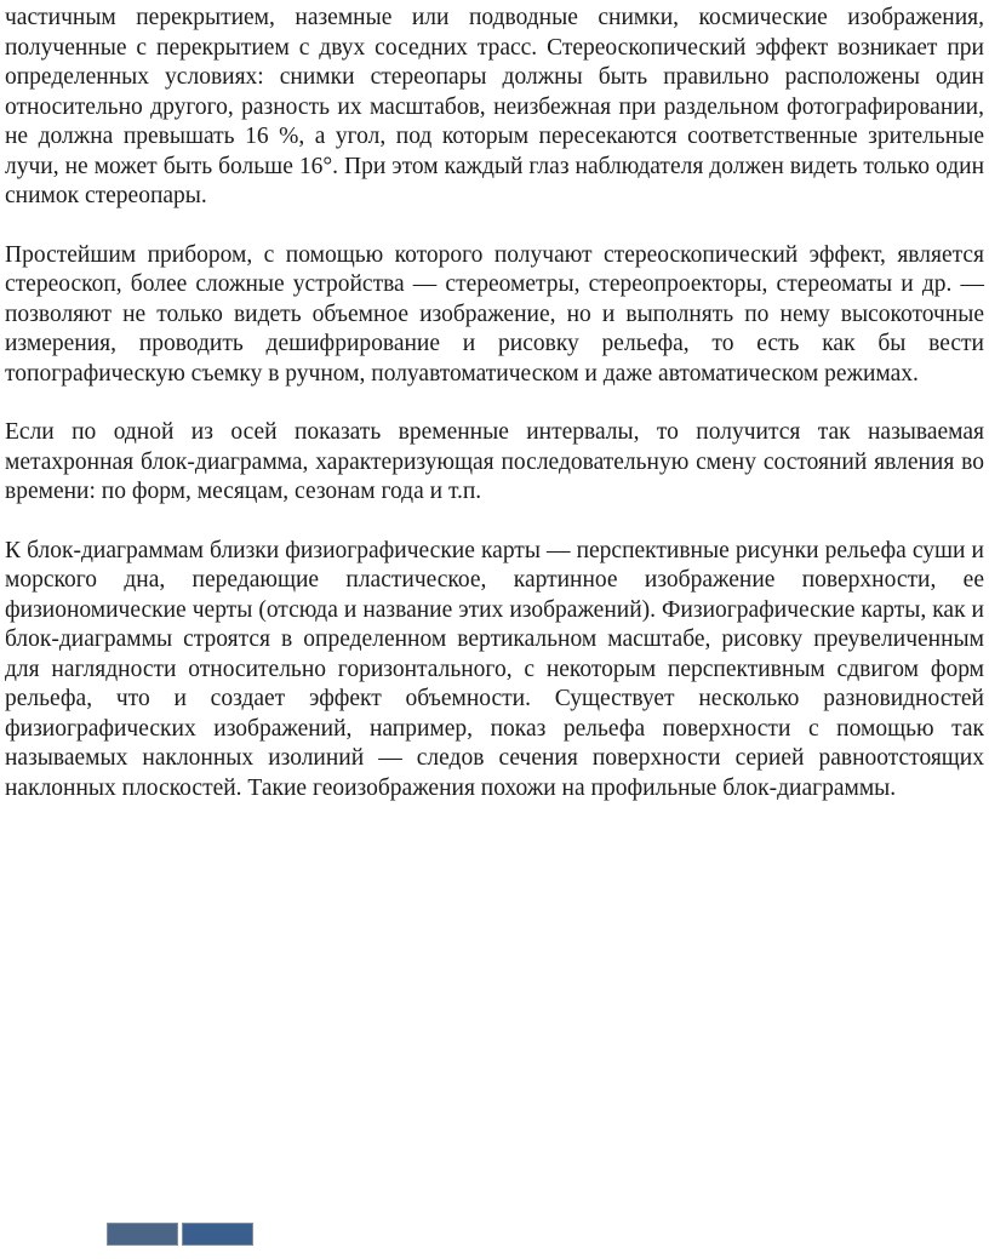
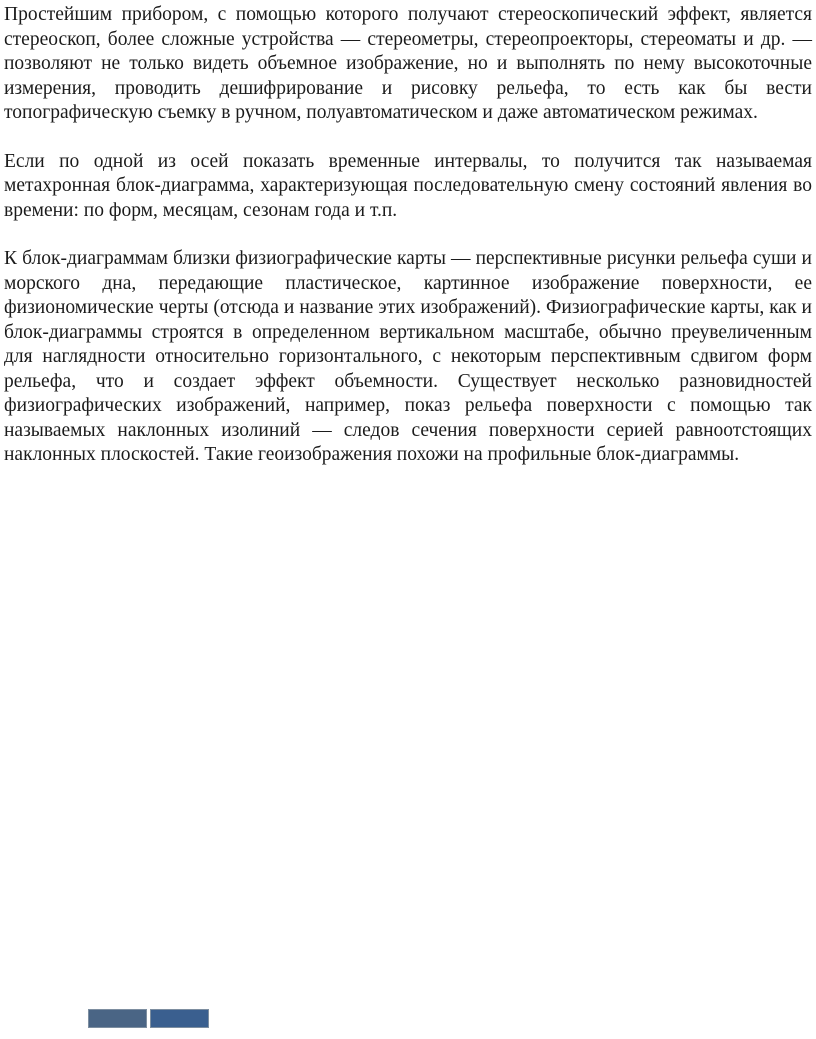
- частичным перекрытием, наземные или подводные снимки, космические изображения, полученные с перекрытием с двух соседних трасс. Стереоскопический эффект возникает при определенных условиях: снимки стереопары должны быть правильно расположены один относительно другого, разность их масштабов, неизбежная при раздельном фотографировании, не должна превышать 16 %, а угол, под которым пересекаются соответственные зрительные лучи, не может быть больше 16°. При этом каждый глаз наблюдателя должен видеть только один снимок стереопары.
  Простейшим прибором, с помощью которого получают стереоскопический эффект, является стереоскоп, более сложные устройства — стереометры, стереопроекторы, стереоматы и др. — позволяют не только видеть объемное изображение, но и выполнять по нему высокоточные измерения, проводить дешифрирование и рисовку рельефа, то есть как бы вести топографическую съемку в ручном, полуавтоматическом и даже автоматическом режимах.
  Если по одной из осей показать временные интервалы, то получится так называемая метахронная блок-диаграмма, характеризующая последовательную смену состояний явления во времени: по форм, месяцам, сезонам года и т.п.
- К блок-диаграммам близки физиографические карты — перспективные рисунки рельефа суши и морского дна, передающие пластическое, картинное изображение поверхности, ее физиономические черты (отсюда и название этих изображений). Физиографические карты, как и блок-диаграммы строятся в определенном вертикальном масштабе, рисовку преувеличенным для наглядности относительно горизонтального, с некоторым перспективным сдвигом форм рельефа, что и создает эффект объемности. Существует несколько разновидностей физиографических изображений, например, показ рельефа поверхности с помощью так называемых наклонных изолиний — следов сечения поверхности серией равноотстоящих наклонных плоскостей. Такие геоизображения похожи на профильные блок-диаграммы.
+ К блок-диаграммам близки физиографические карты — перспективные рисунки рельефа суши и морского дна, передающие пластическое, картинное изображение поверхности, ее физиономические черты (отсюда и название этих изображений). Физиографические карты, как и блок-диаграммы строятся в определенном вертикальном масштабе, обычно преувеличенным для наглядности относительно горизонтального, с некоторым перспективным сдвигом форм рельефа, что и создает эффект объемности. Существует несколько разновидностей физиографических изображений, например, показ рельефа поверхности с помощью так называемых наклонных изолиний — следов сечения поверхности серией равноотстоящих наклонных плоскостей. Такие геоизображения похожи на профильные блок-диаграммы.
